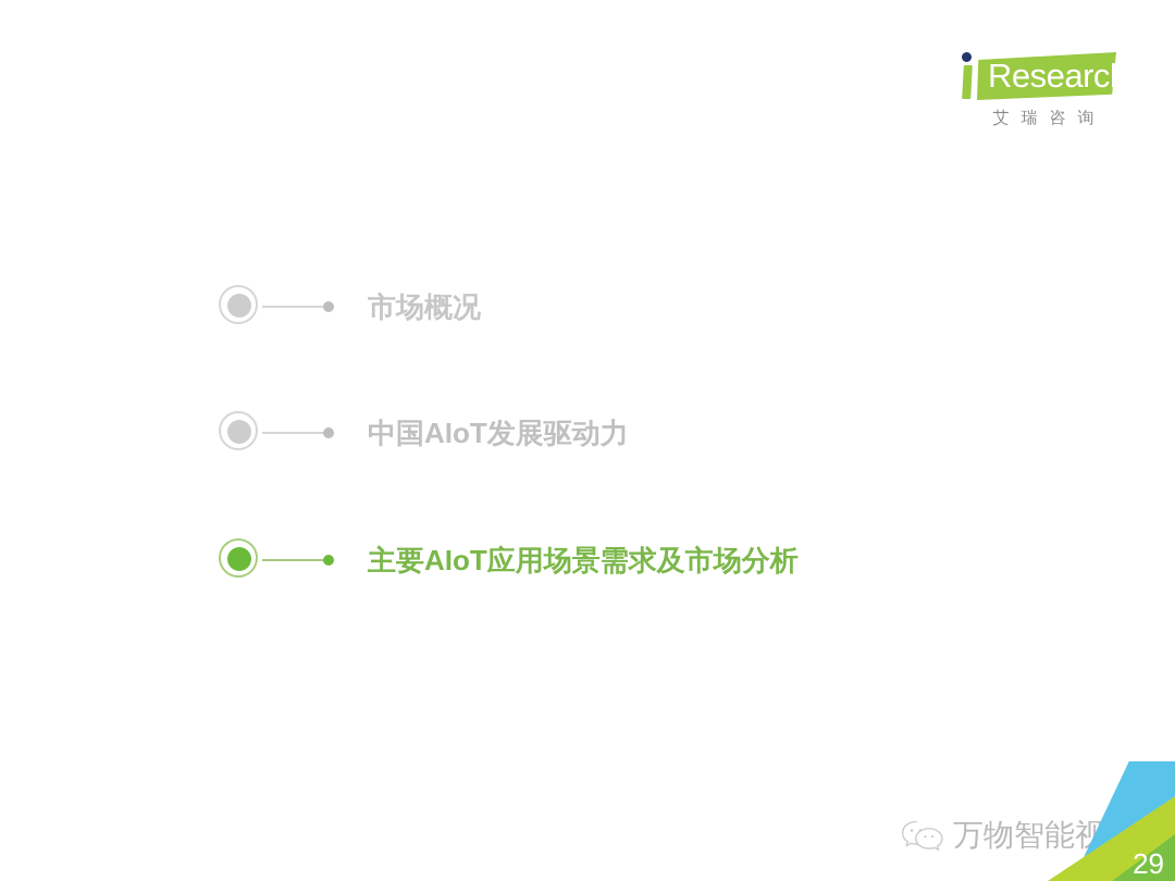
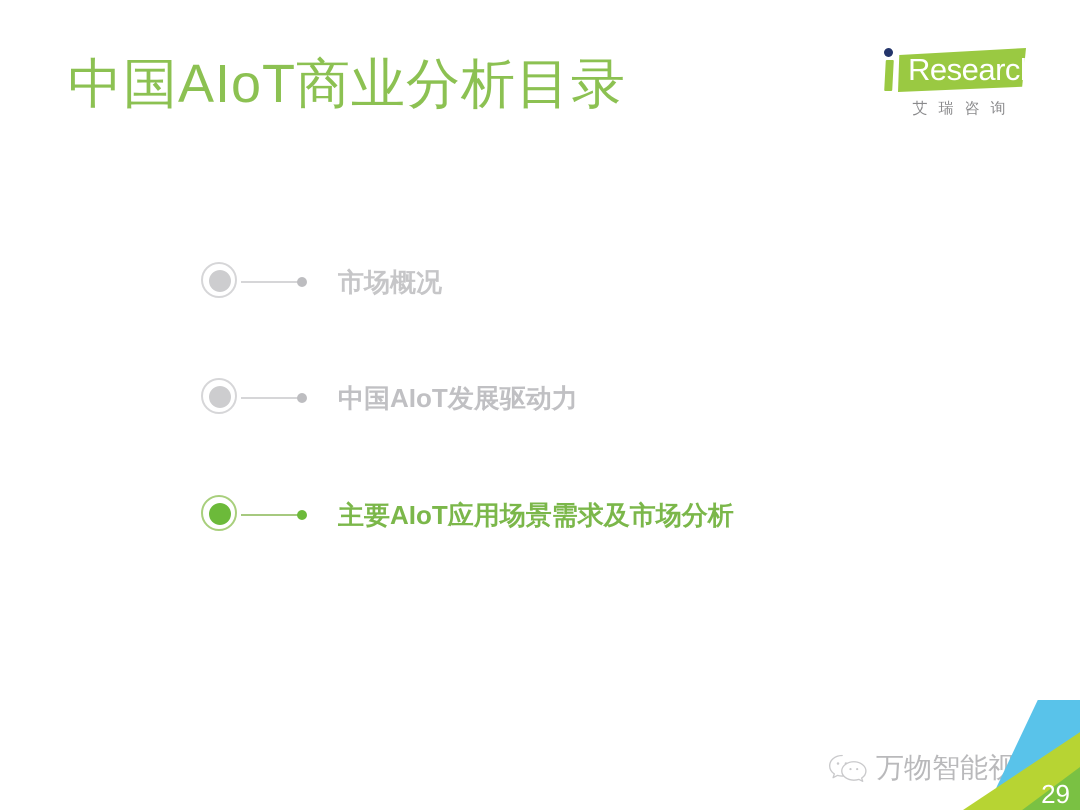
+ 中国AIoT商业分析目录
  Research
  艾瑞咨询
  市场概况
  中国AIoT发展驱动力
  主要AIoT应用场景需求及市场分析
  万物智能视
  29
